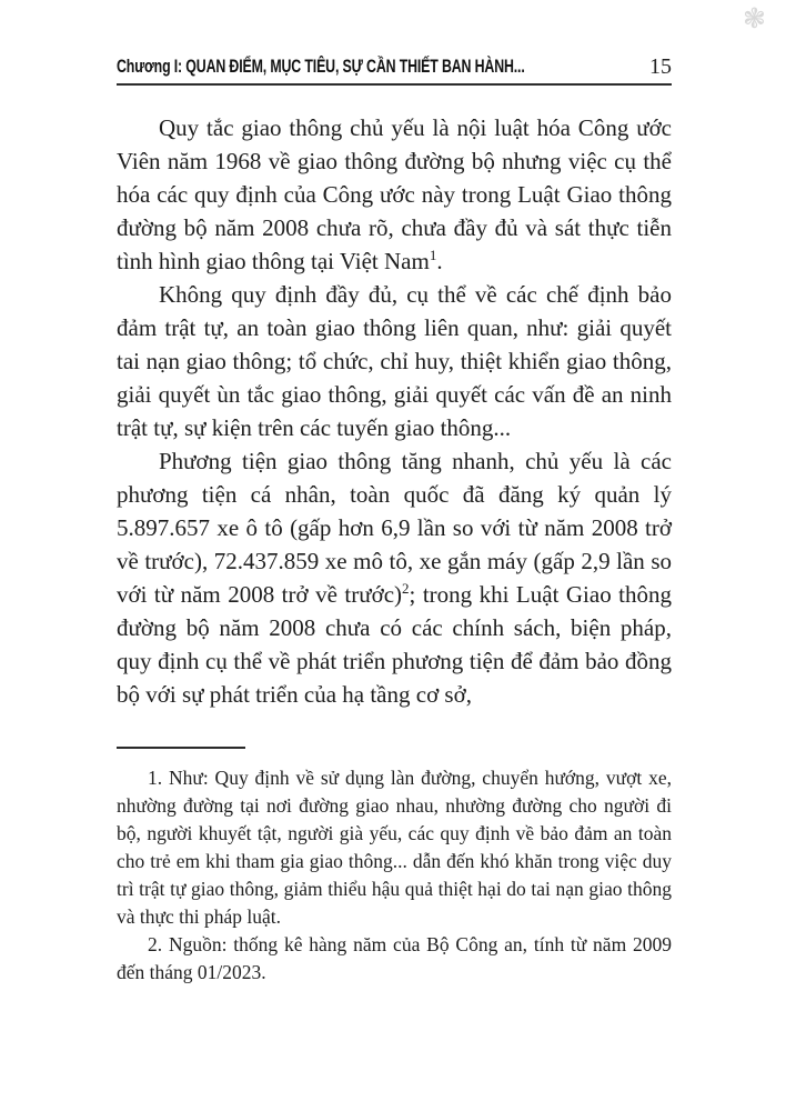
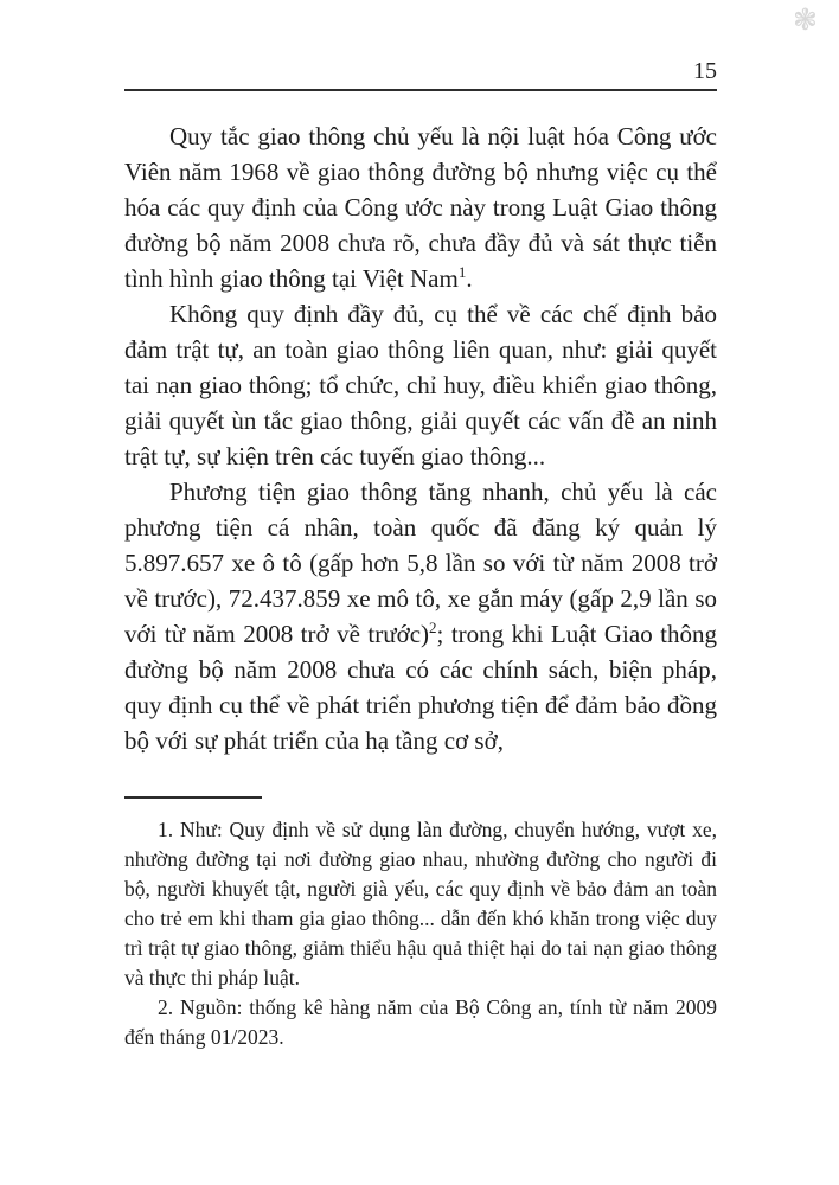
  ❃
- Chương I: QUAN ĐIỂM, MỤC TIÊU, SỰ CẦN THIẾT BAN HÀNH...
  15
  Quy tắc giao thông chủ yếu là nội luật hóa Công ước Viên năm 1968 về giao thông đường bộ nhưng việc cụ thể hóa các quy định của Công ước này trong Luật Giao thông đường bộ năm 2008 chưa rõ, chưa đầy đủ và sát thực tiễn tình hình giao thông tại Việt Nam1.
- Không quy định đầy đủ, cụ thể về các chế định bảo đảm trật tự, an toàn giao thông liên quan, như: giải quyết tai nạn giao thông; tổ chức, chỉ huy, thiệt khiển giao thông, giải quyết ùn tắc giao thông, giải quyết các vấn đề an ninh trật tự, sự kiện trên các tuyến giao thông...
+ Không quy định đầy đủ, cụ thể về các chế định bảo đảm trật tự, an toàn giao thông liên quan, như: giải quyết tai nạn giao thông; tổ chức, chỉ huy, điều khiển giao thông, giải quyết ùn tắc giao thông, giải quyết các vấn đề an ninh trật tự, sự kiện trên các tuyến giao thông...
- Phương tiện giao thông tăng nhanh, chủ yếu là các phương tiện cá nhân, toàn quốc đã đăng ký quản lý 5.897.657 xe ô tô (gấp hơn 6,9 lần so với từ năm 2008 trở về trước), 72.437.859 xe mô tô, xe gắn máy (gấp 2,9 lần so với từ năm 2008 trở về trước)2; trong khi Luật Giao thông đường bộ năm 2008 chưa có các chính sách, biện pháp, quy định cụ thể về phát triển phương tiện để đảm bảo đồng bộ với sự phát triển của hạ tầng cơ sở,
+ Phương tiện giao thông tăng nhanh, chủ yếu là các phương tiện cá nhân, toàn quốc đã đăng ký quản lý 5.897.657 xe ô tô (gấp hơn 5,8 lần so với từ năm 2008 trở về trước), 72.437.859 xe mô tô, xe gắn máy (gấp 2,9 lần so với từ năm 2008 trở về trước)2; trong khi Luật Giao thông đường bộ năm 2008 chưa có các chính sách, biện pháp, quy định cụ thể về phát triển phương tiện để đảm bảo đồng bộ với sự phát triển của hạ tầng cơ sở,
  1. Như: Quy định về sử dụng làn đường, chuyển hướng, vượt xe, nhường đường tại nơi đường giao nhau, nhường đường cho người đi bộ, người khuyết tật, người già yếu, các quy định về bảo đảm an toàn cho trẻ em khi tham gia giao thông... dẫn đến khó khăn trong việc duy trì trật tự giao thông, giảm thiểu hậu quả thiệt hại do tai nạn giao thông và thực thi pháp luật.
  2. Nguồn: thống kê hàng năm của Bộ Công an, tính từ năm 2009 đến tháng 01/2023.
